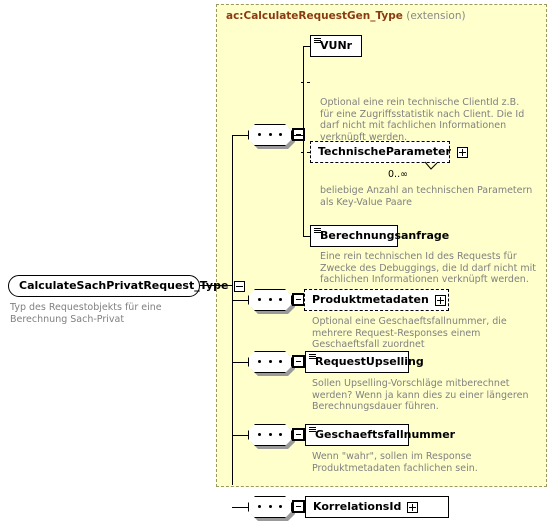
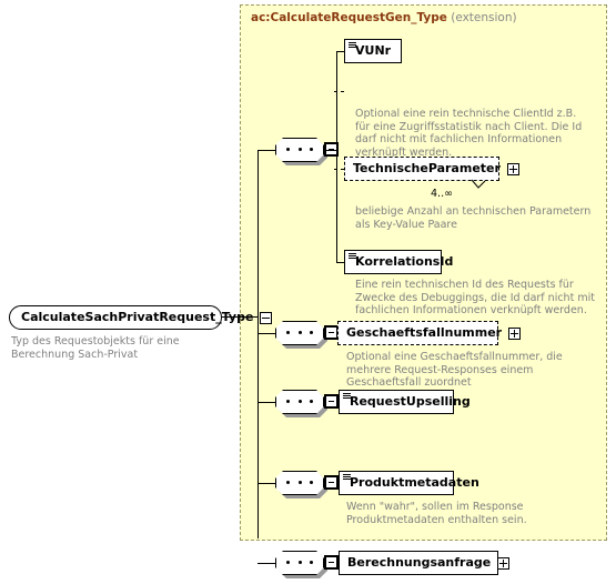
  ac:CalculateRequestGen_Type (extension)
  CalculateSachPrivatRequest_
  Typ des Requestobjekts für eine Berechnung Sach-Privat
  VUNr
  Optional eine rein technische ClientId z.B. für eine Zugriffsstatistik nach Client. Die Id darf nicht mit fachlichen Informationen verknüpft werden.
  TechnischeParameter
- 0..∞
+ 4..∞
  beliebige Anzahl an technischen Parametern als Key-Value Paare
- Berechnungsanfrage
+ KorrelationsId
  Eine rein technischen Id des Requests für Zwecke des Debuggings, die Id darf nicht mit fachlichen Informationen verknüpft werden.
- Produktmetadaten
+ Geschaeftsfallnummer
  Optional eine Geschaeftsfallnummer, die mehrere Request-Responses einem Geschaeftsfall zuordnet
  RequestUpselling
- Sollen Upselling-Vorschläge mitberechnet werden? Wenn ja kann dies zu einer längeren Berechnungsdauer führen.
- Geschaeftsfallnummer
+ Produktmetadaten
- Wenn "wahr", sollen im Response Produktmetadaten fachlichen sein.
+ Wenn "wahr", sollen im Response Produktmetadaten enthalten sein.
- KorrelationsId
+ Berechnungsanfrage
